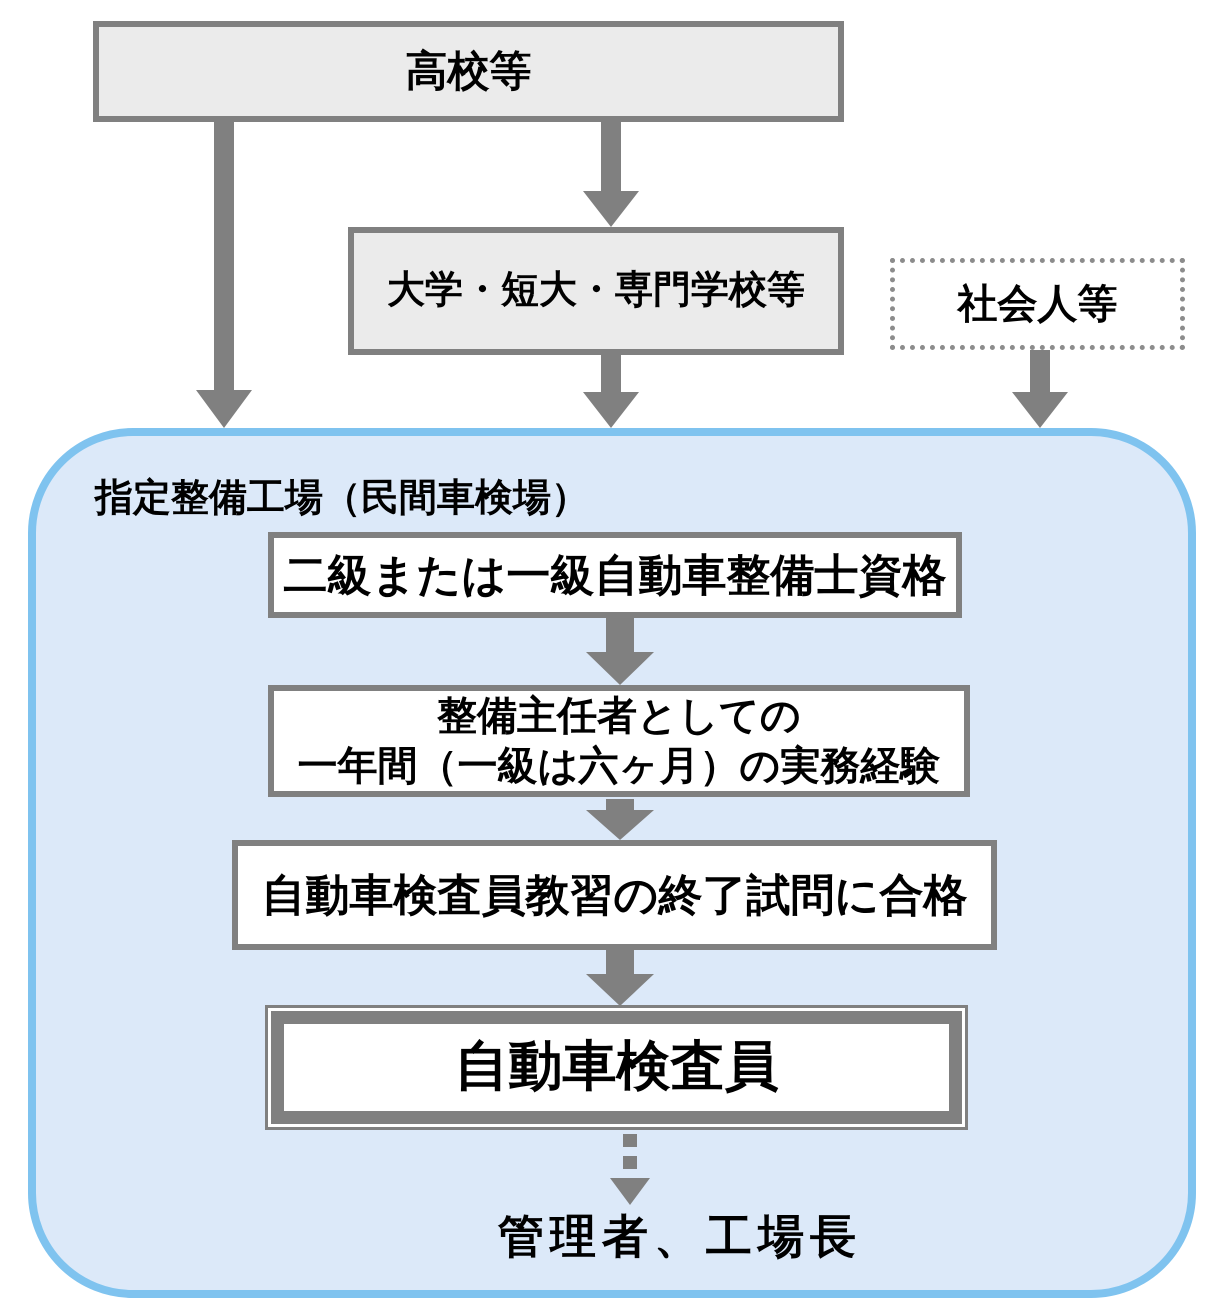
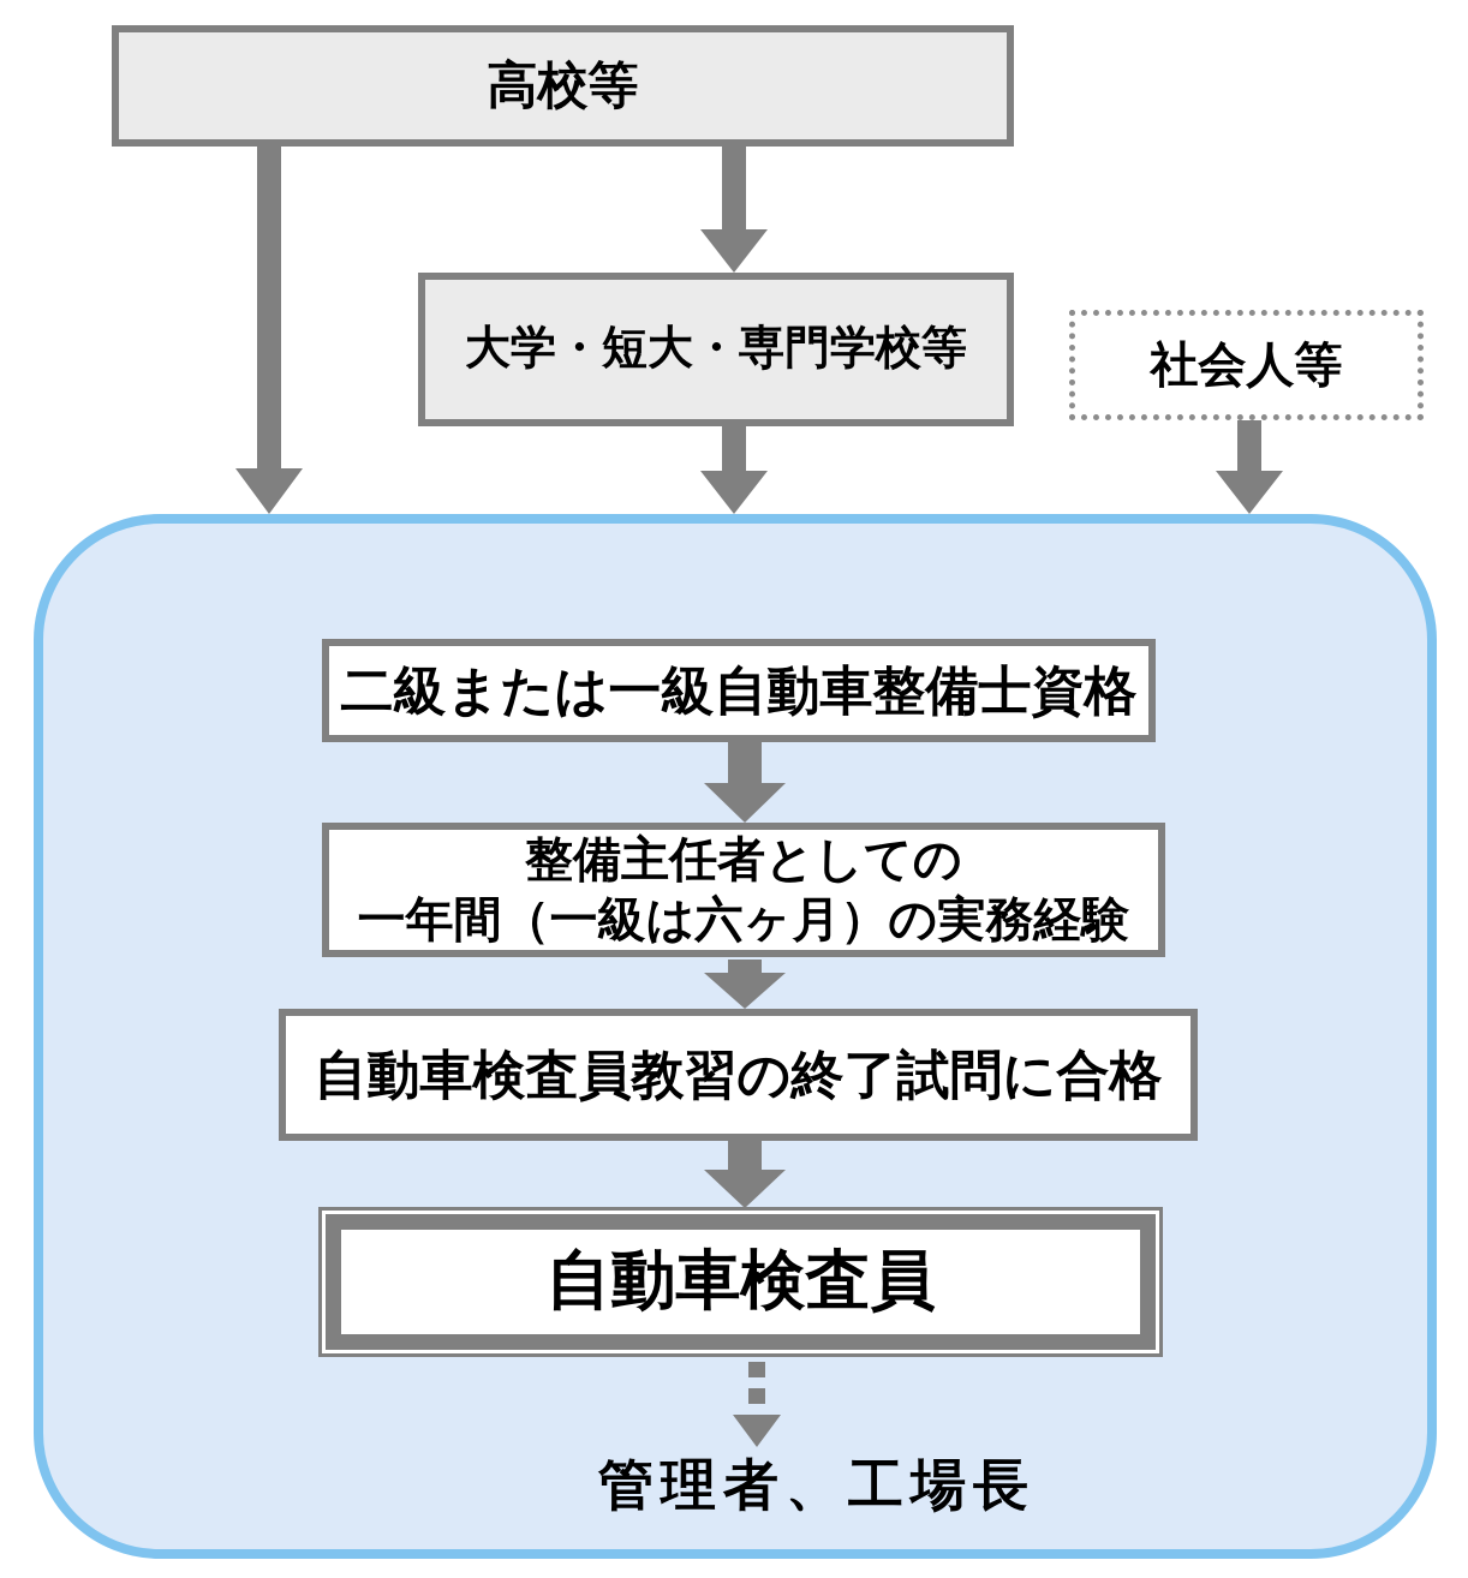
  高校等
  大学・短大・専門学校等
  社会人等
- 指定整備工場（民間車検場）
  二級または一級自動車整備士資格
  整備主任者としての
  一年間（一級は六ヶ月）の実務経験
  自動車検査員教習の終了試問に合格
  自動車検査員
  管理者、工場長
